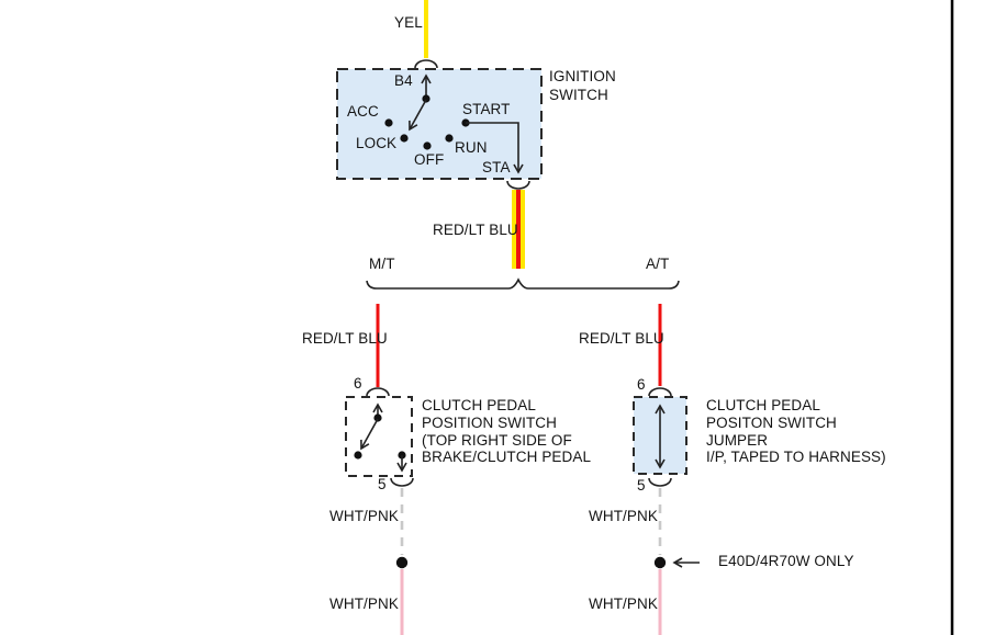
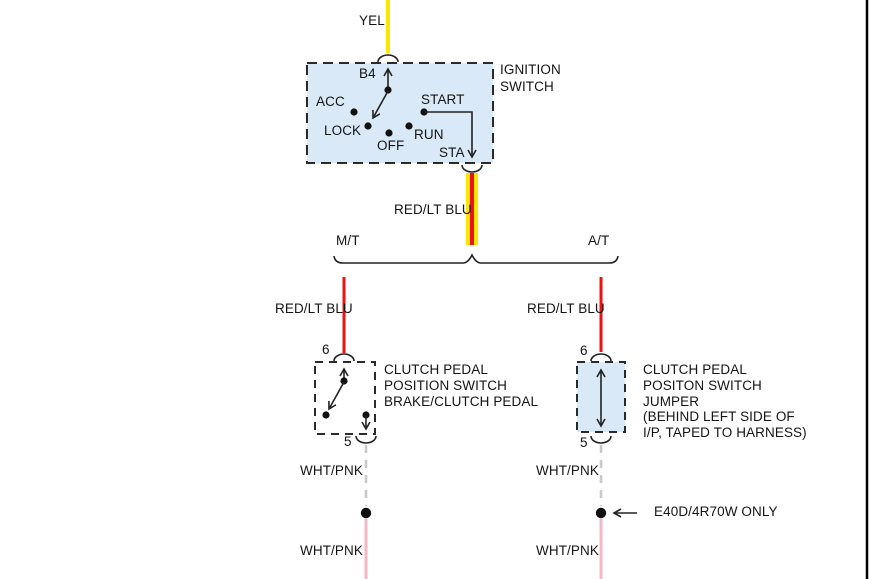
  YEL
  IGNITION
  SWITCH
  B4
  ACC
  LOCK
  OFF
  RUN
  START
  STA
  RED/LT BLU
  M/T
  A/T
  RED/LT BLU
  RED/LT BLU
  6
  6
  CLUTCH PEDAL
  POSITION SWITCH
- (TOP RIGHT SIDE OF
  BRAKE/CLUTCH PEDAL
  CLUTCH PEDAL
  POSITON SWITCH
  JUMPER
+ (BEHIND LEFT SIDE OF
  I/P, TAPED TO HARNESS)
  5
  5
  WHT/PNK
  WHT/PNK
  E40D/4R70W ONLY
  WHT/PNK
  WHT/PNK
